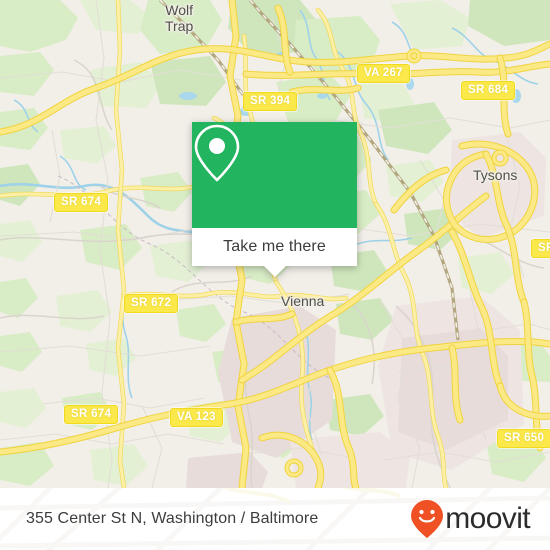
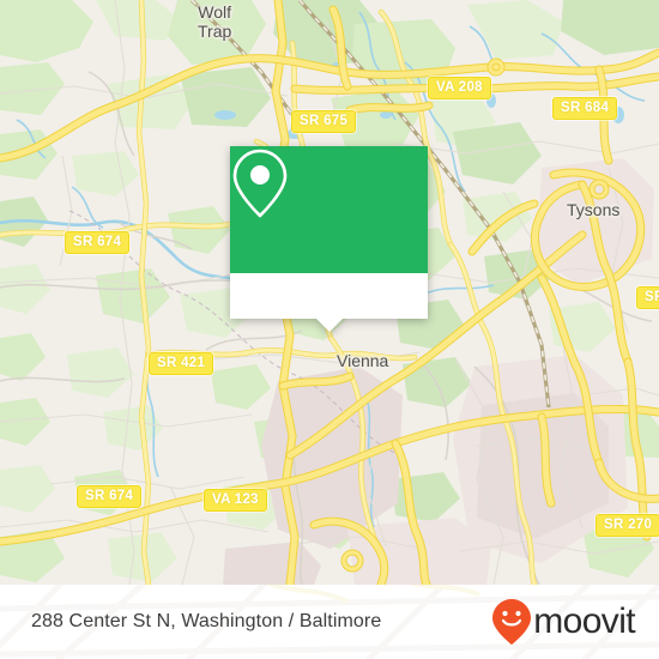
  Wolf
  Trap
  Tysons
  Vienna
- VA 267
+ VA 208
  SR 684
- SR 394
+ SR 675
  SR 674
- SR 672
+ SR 421
  SR 674
  VA 123
- SR 650
+ SR 270
- Take me there
- 355 Center St N, Washington / Baltimore
+ 288 Center St N, Washington / Baltimore
  moovit
